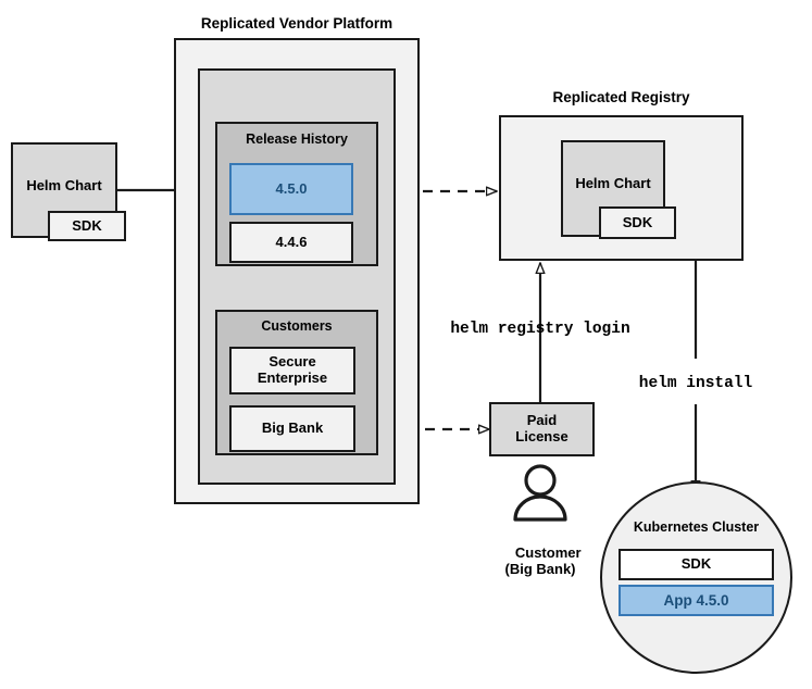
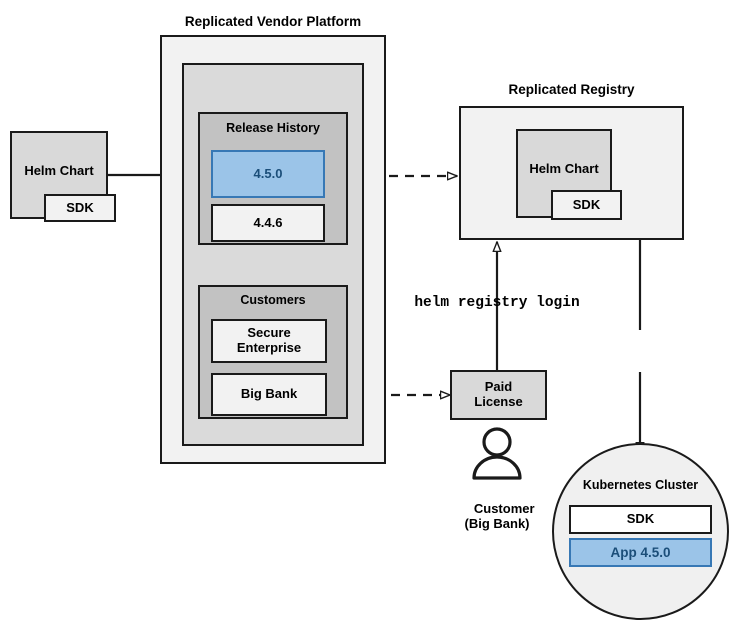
  Replicated Vendor Platform
  Release History
  4.5.0
  4.4.6
  Customers
  Secure
  Enterprise
  Big Bank
  Helm Chart
  SDK
  Replicated Registry
  Helm Chart
  SDK
  Paid
  License
  Customer
  (Big Bank)
  helm registry login
- helm install
  Kubernetes Cluster
  SDK
  App 4.5.0
